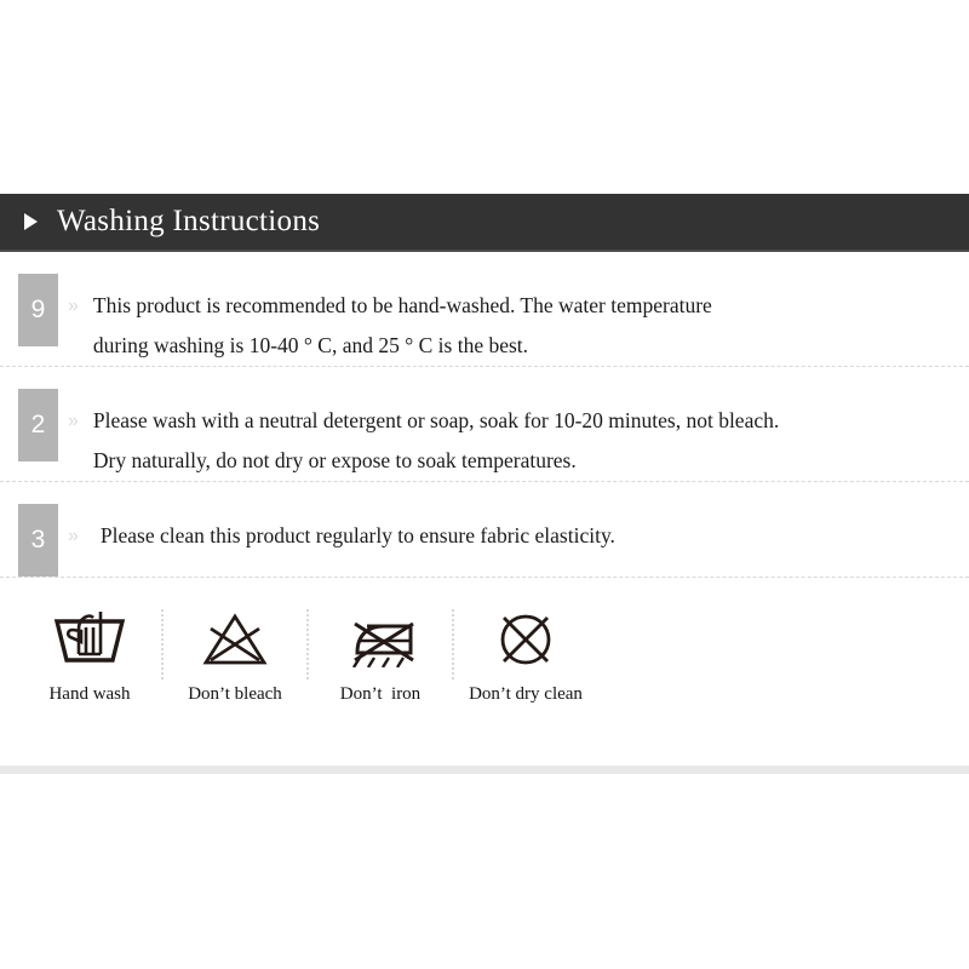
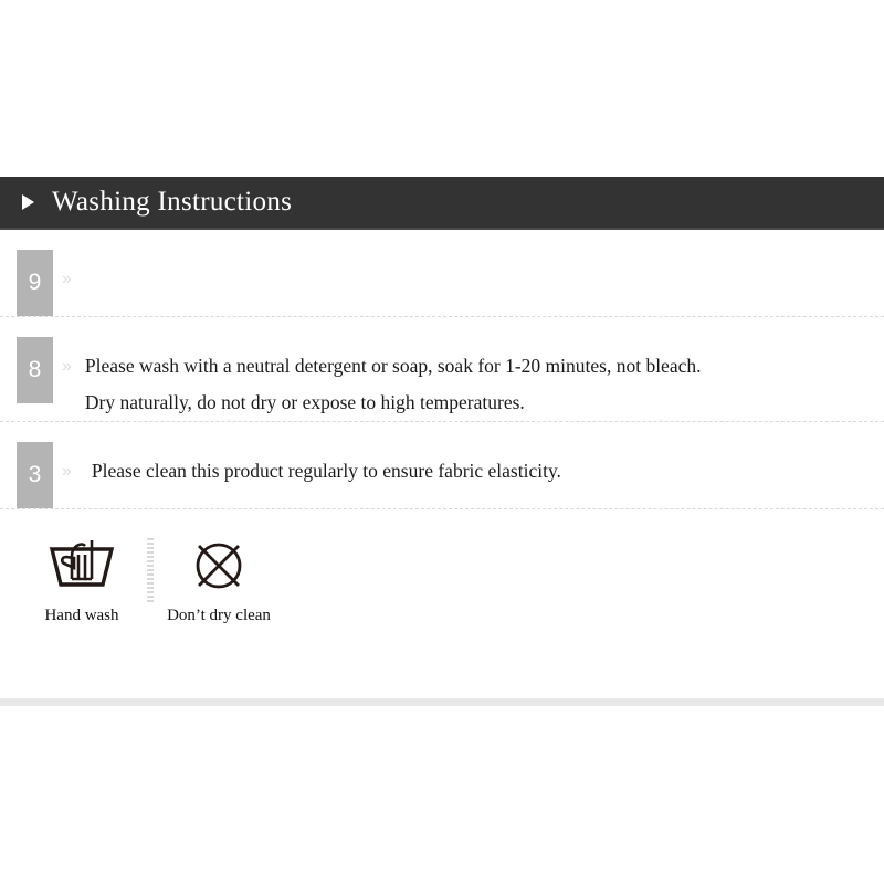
  Washing Instructions
  9
  »
- This product is recommended to be hand-washed. The water temperature
- during washing is 10-40 ° C, and 25 ° C is the best.
- 2
+ 8
  »
- Please wash with a neutral detergent or soap, soak for 10-20 minutes, not bleach.
+ Please wash with a neutral detergent or soap, soak for 1-20 minutes, not bleach.
- Dry naturally, do not dry or expose to soak temperatures.
+ Dry naturally, do not dry or expose to high temperatures.
  3
  »
  Please clean this product regularly to ensure fabric elasticity.
  Hand wash
- Don’t bleach
- Don’t iron
  Don’t dry clean
